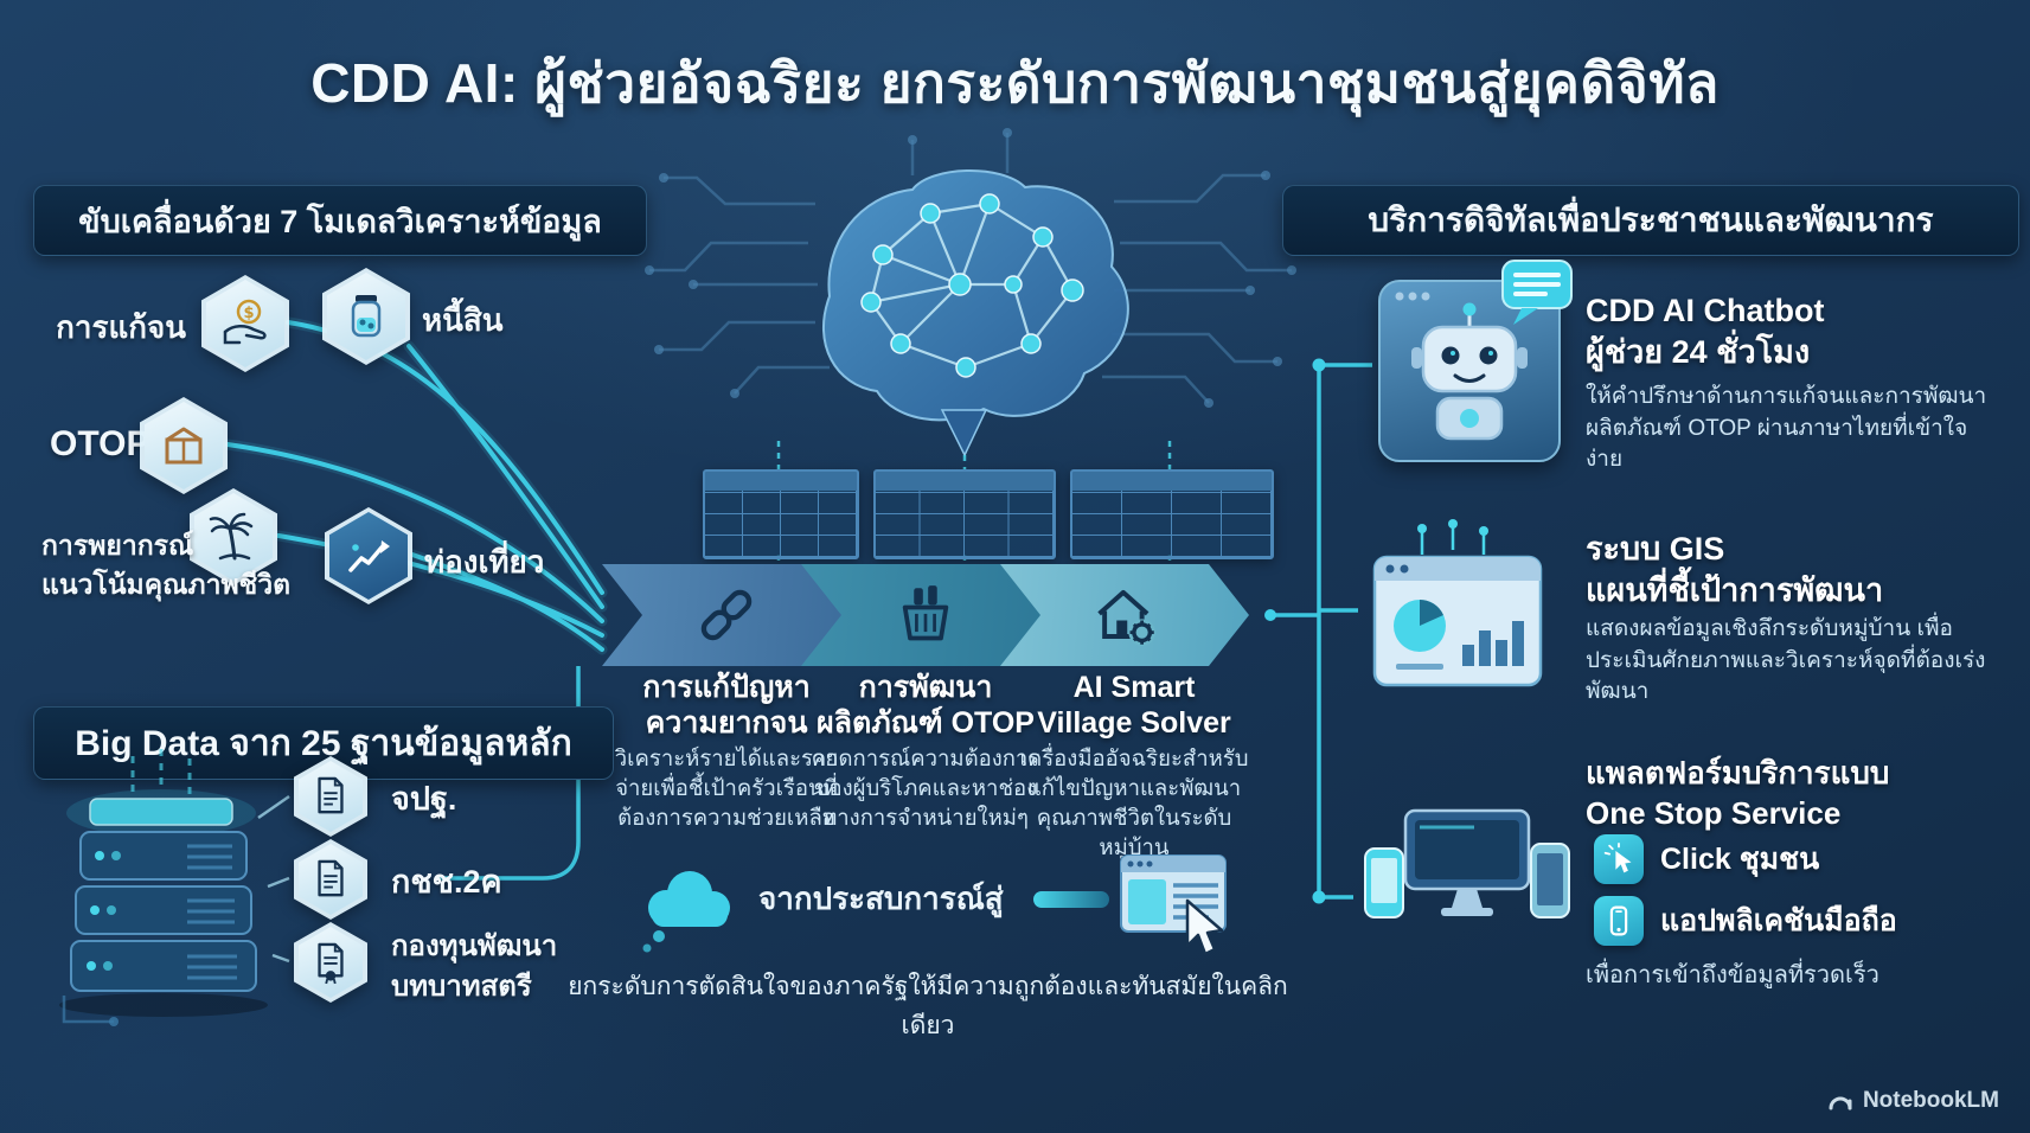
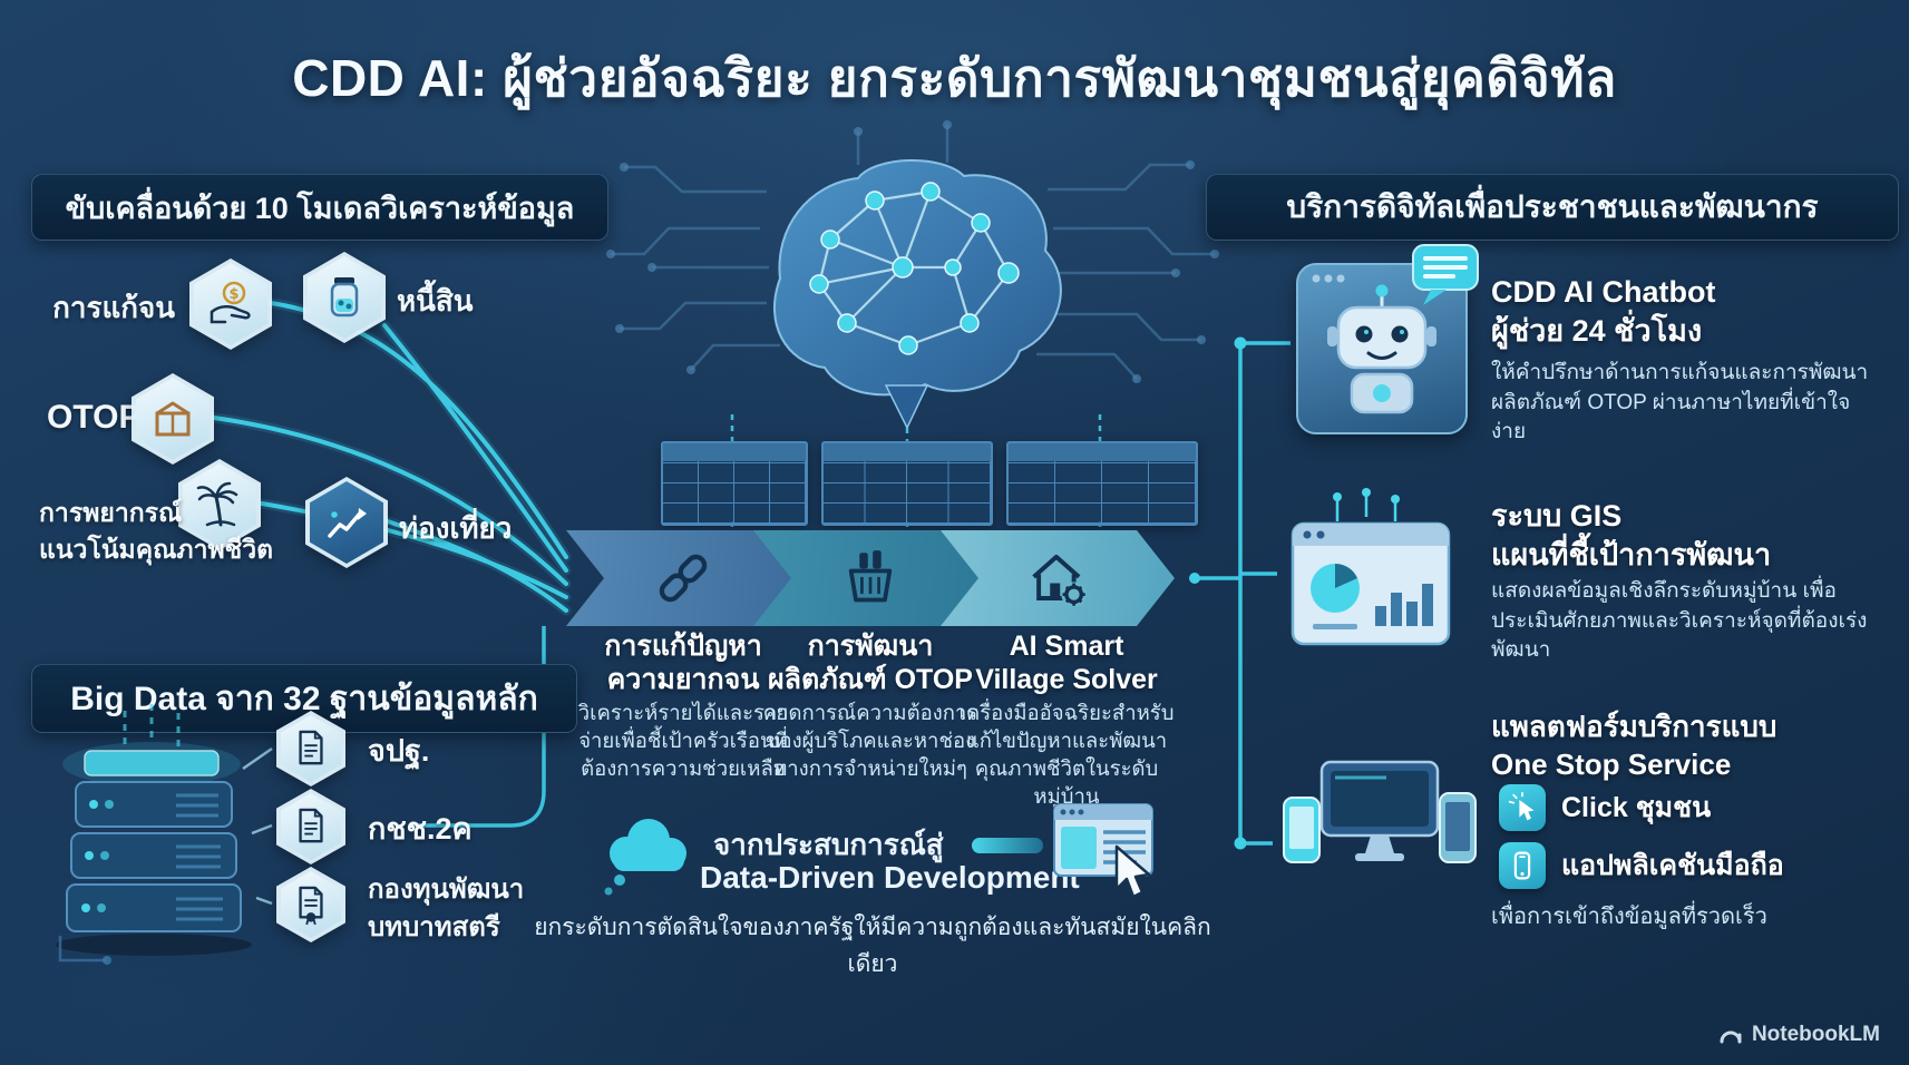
  CDD AI: ผู้ช่วยอัจฉริยะ ยกระดับการพัฒนาชุมชนสู่ยุคดิจิทัล
- ขับเคลื่อนด้วย 7 โมเดลวิเคราะห์ข้อมูล
+ ขับเคลื่อนด้วย 10 โมเดลวิเคราะห์ข้อมูล
  การแก้จน
  $
  หนี้สิน
  OTOP
  การพยากรณ์
  แนวโน้มคุณภาพชีวิต
  ท่องเที่ยว
- Big Data จาก 25 ฐานข้อมูลหลัก
+ Big Data จาก 32 ฐานข้อมูลหลัก
  จปฐ.
  กชช.2ค
  กองทุนพัฒนา
  บทบาทสตรี
  การแก้ปัญหา
  ความยากจน
  การพัฒนา
  ผลิตภัณฑ์ OTOP
  AI Smart
  Village Solver
  วิเคราะห์รายได้และรายจ่ายเพื่อชี้เป้าครัวเรือนที่ต้องการความช่วยเหลือ
  คาดการณ์ความต้องการของผู้บริโภคและหาช่องทางการจำหน่ายใหม่ๆ
  เครื่องมืออัจฉริยะสำหรับแก้ไขปัญหาและพัฒนาคุณภาพชีวิตในระดับหมู่บ้าน
  จากประสบการณ์สู่
+ Data-Driven Development
  ยกระดับการตัดสินใจของภาครัฐให้มีความถูกต้องและทันสมัยในคลิกเดียว
  บริการดิจิทัลเพื่อประชาชนและพัฒนากร
  CDD AI Chatbot
  ผู้ช่วย 24 ชั่วโมง
  ให้คำปรึกษาด้านการแก้จนและการพัฒนาผลิตภัณฑ์ OTOP ผ่านภาษาไทยที่เข้าใจง่าย
  ระบบ GIS
  แผนที่ชี้เป้าการพัฒนา
  แสดงผลข้อมูลเชิงลึกระดับหมู่บ้าน เพื่อประเมินศักยภาพและวิเคราะห์จุดที่ต้องเร่งพัฒนา
  แพลตฟอร์มบริการแบบ
  One Stop Service
  Click ชุมชน
  แอปพลิเคชันมือถือ
  เพื่อการเข้าถึงข้อมูลที่รวดเร็ว
  NotebookLM
